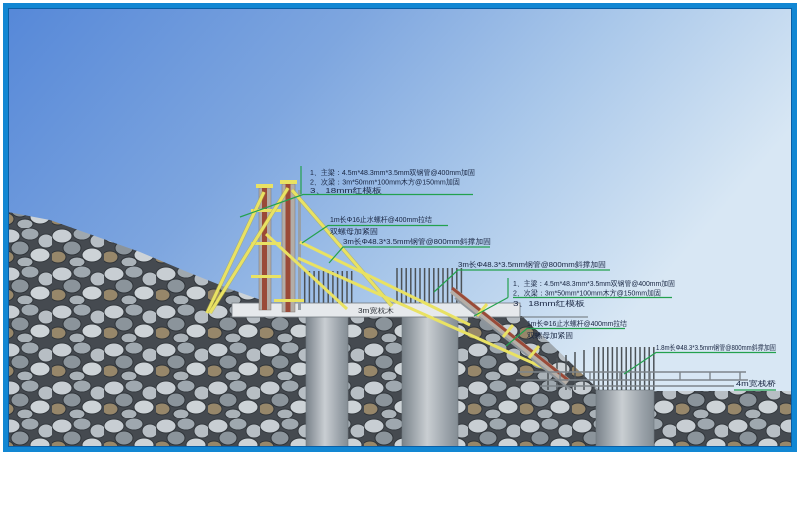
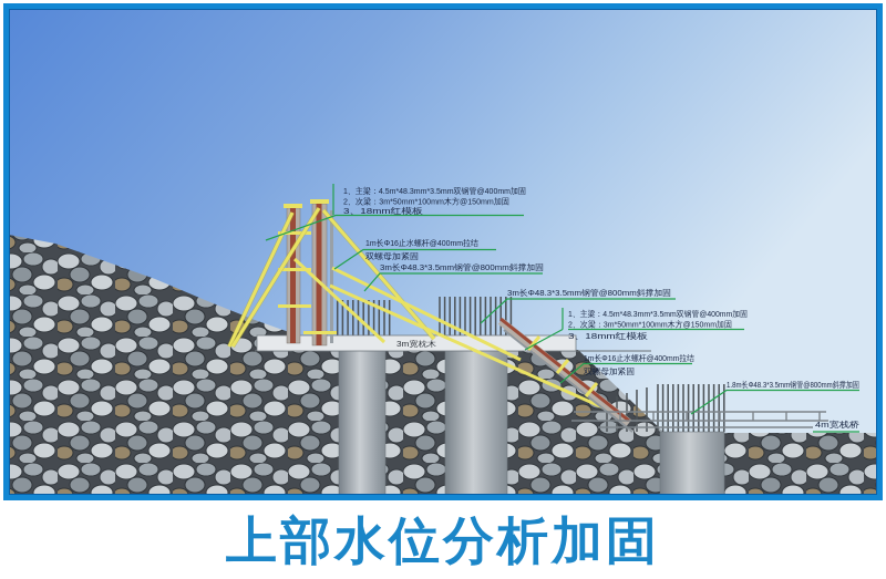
  1、主梁：4.5m*48.3mm*3.5mm双钢管@400mm加固
  2、次梁：3m*50mm*100mm木方@150mm加固
  3、18mm红模板
  1m长Φ16止水螺杆@400mm拉结
  双螺母加紧固
  3m长Φ48.3*3.5mm钢管@800mm斜撑加固
  3m长Φ48.3*3.5mm钢管@800mm斜撑加固
  1、主梁：4.5m*48.3mm*3.5mm双钢管@400mm加固
  2、次梁：3m*50mm*100mm木方@150mm加固
  3、18mm红模板
  1m长Φ16止水螺杆@400mm拉结
  双螺母加紧固
  1.8m长Φ48.3*3.5mm钢管@800mm斜撑加固
  4m宽栈桥
+ 上部水位分析加固
